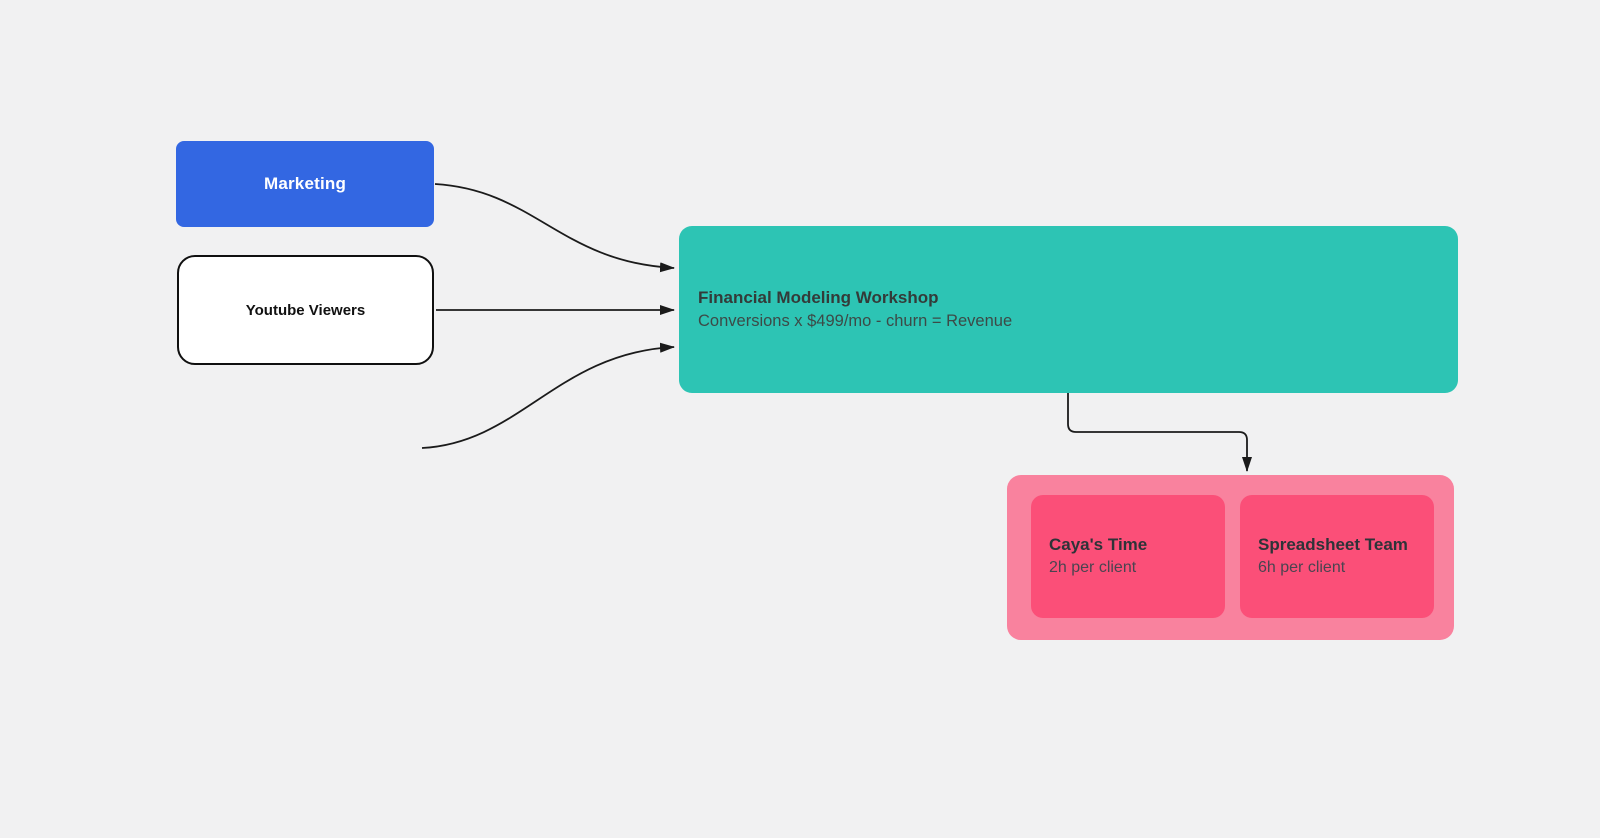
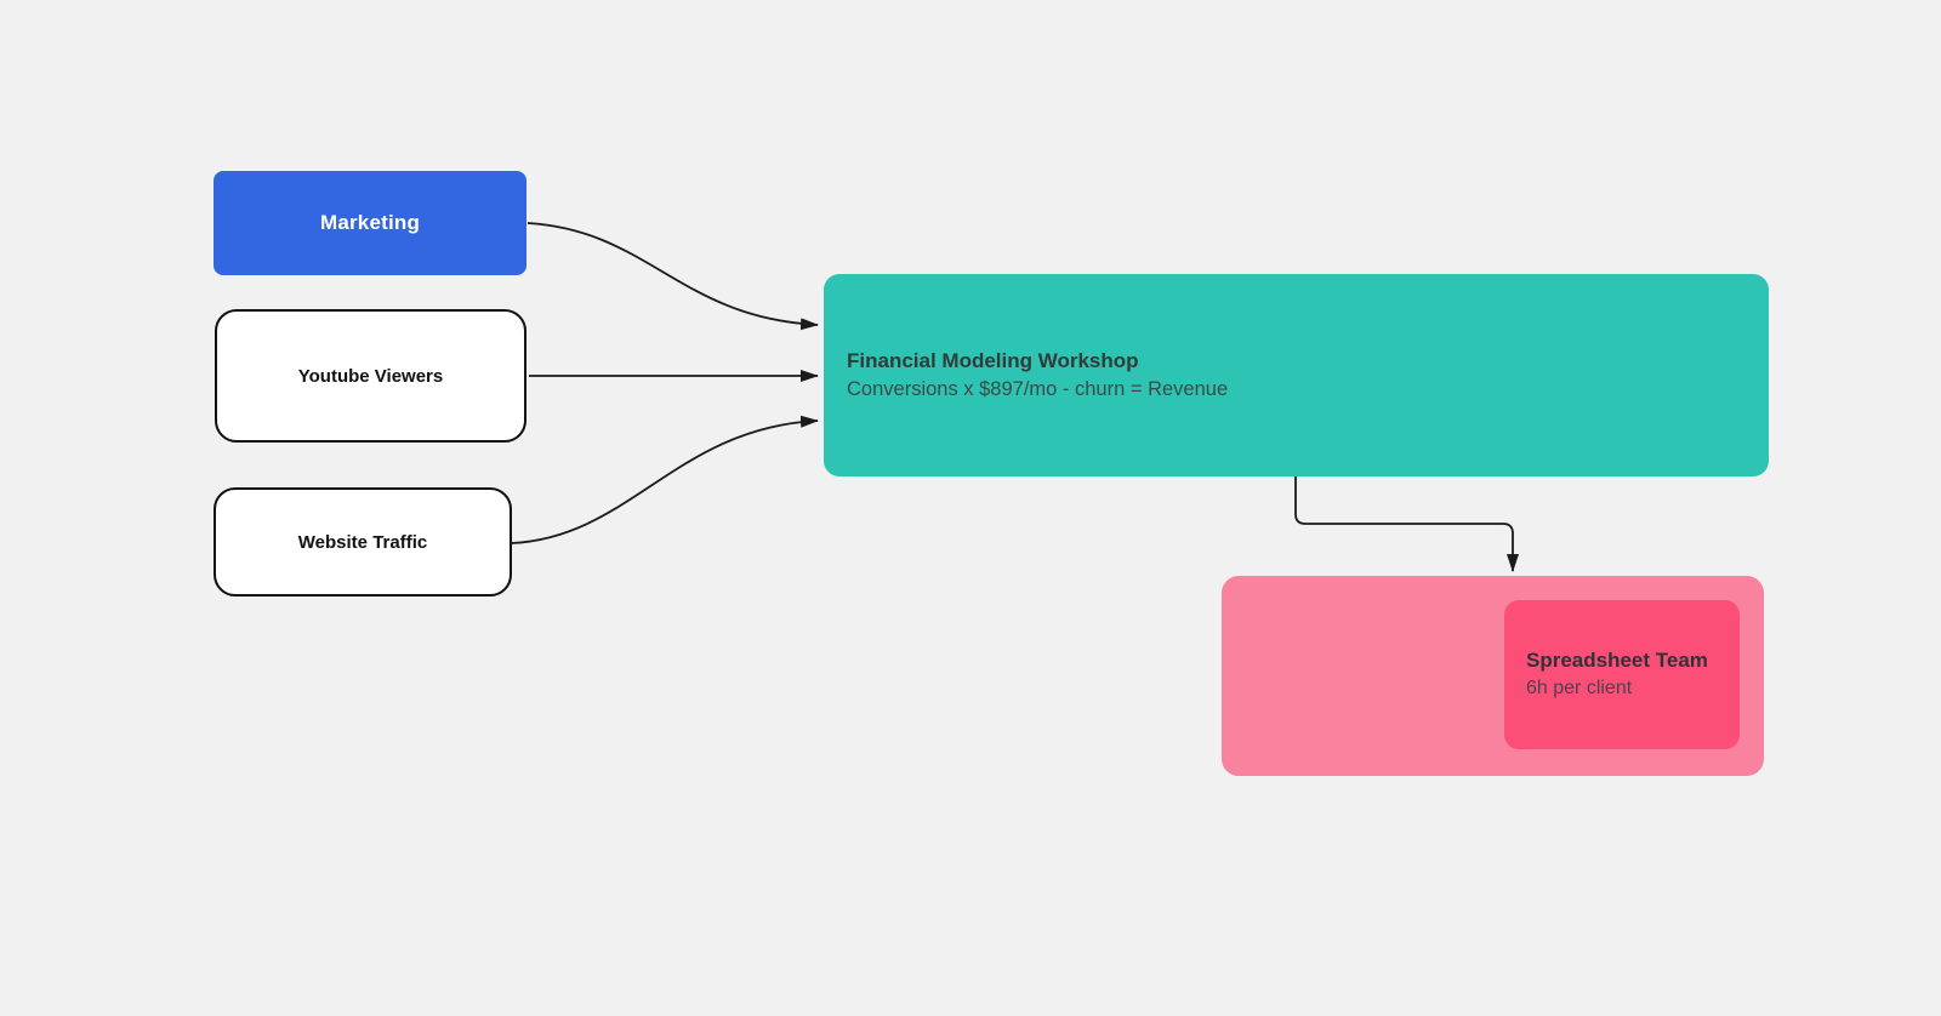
  Marketing
  Youtube Viewers
+ Website Traffic
  Financial Modeling Workshop
- Conversions x $499/mo - churn = Revenue
+ Conversions x $897/mo - churn = Revenue
- Caya's Time
- 2h per client
  Spreadsheet Team
  6h per client
